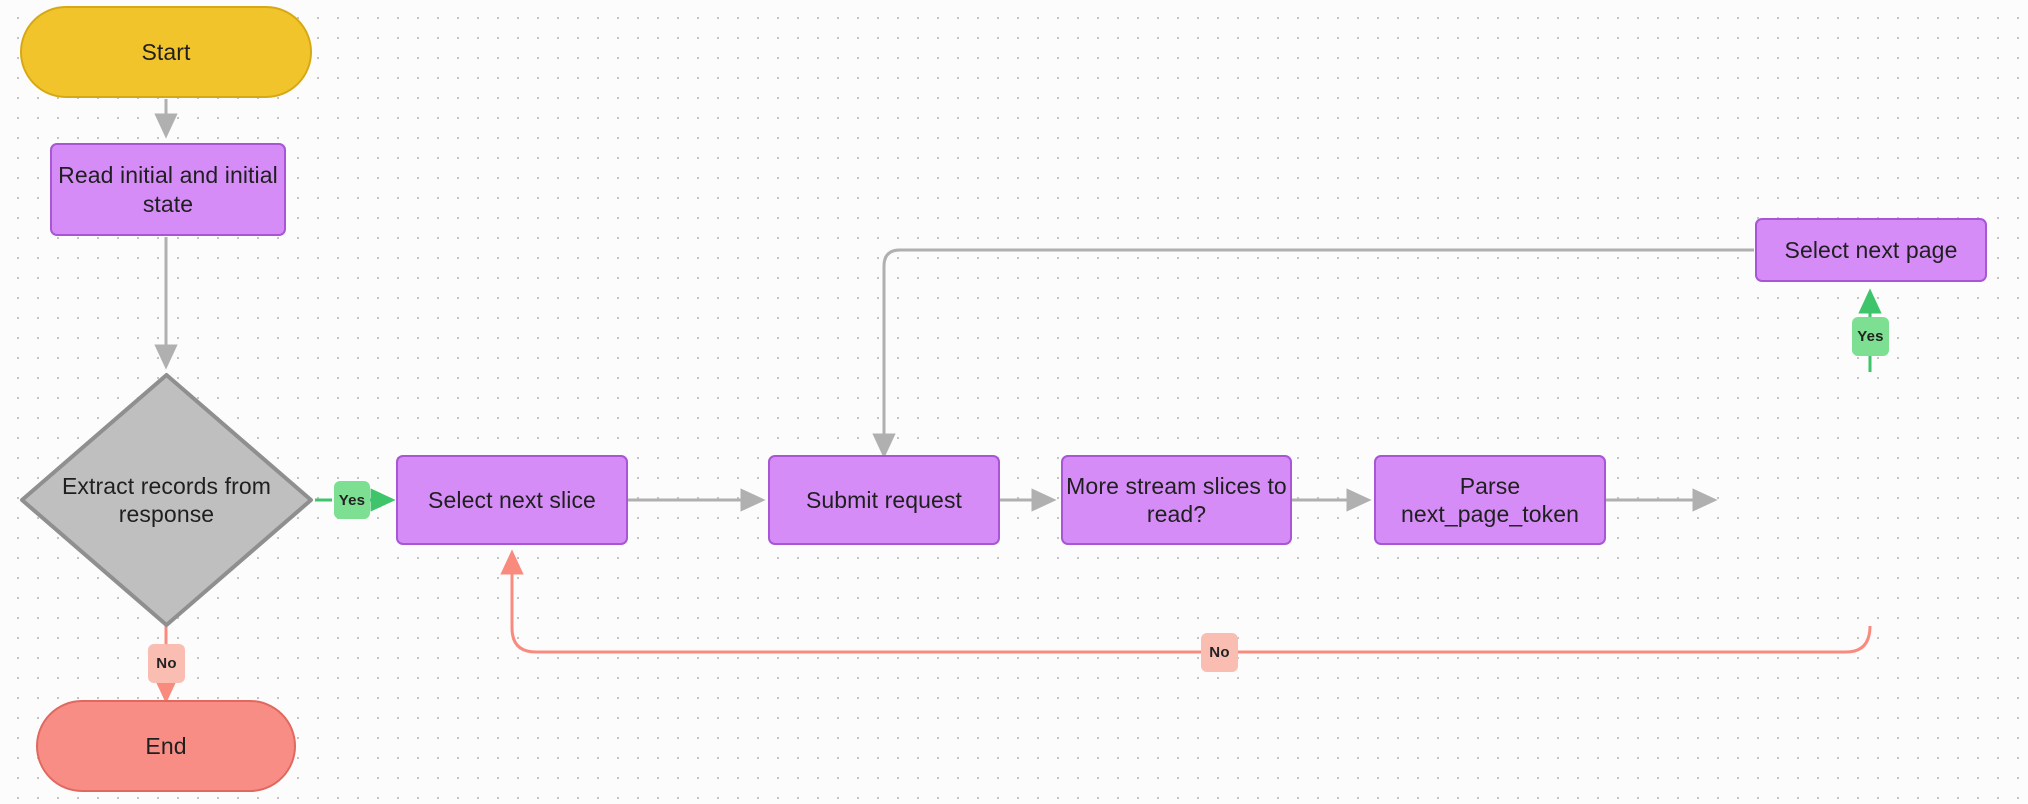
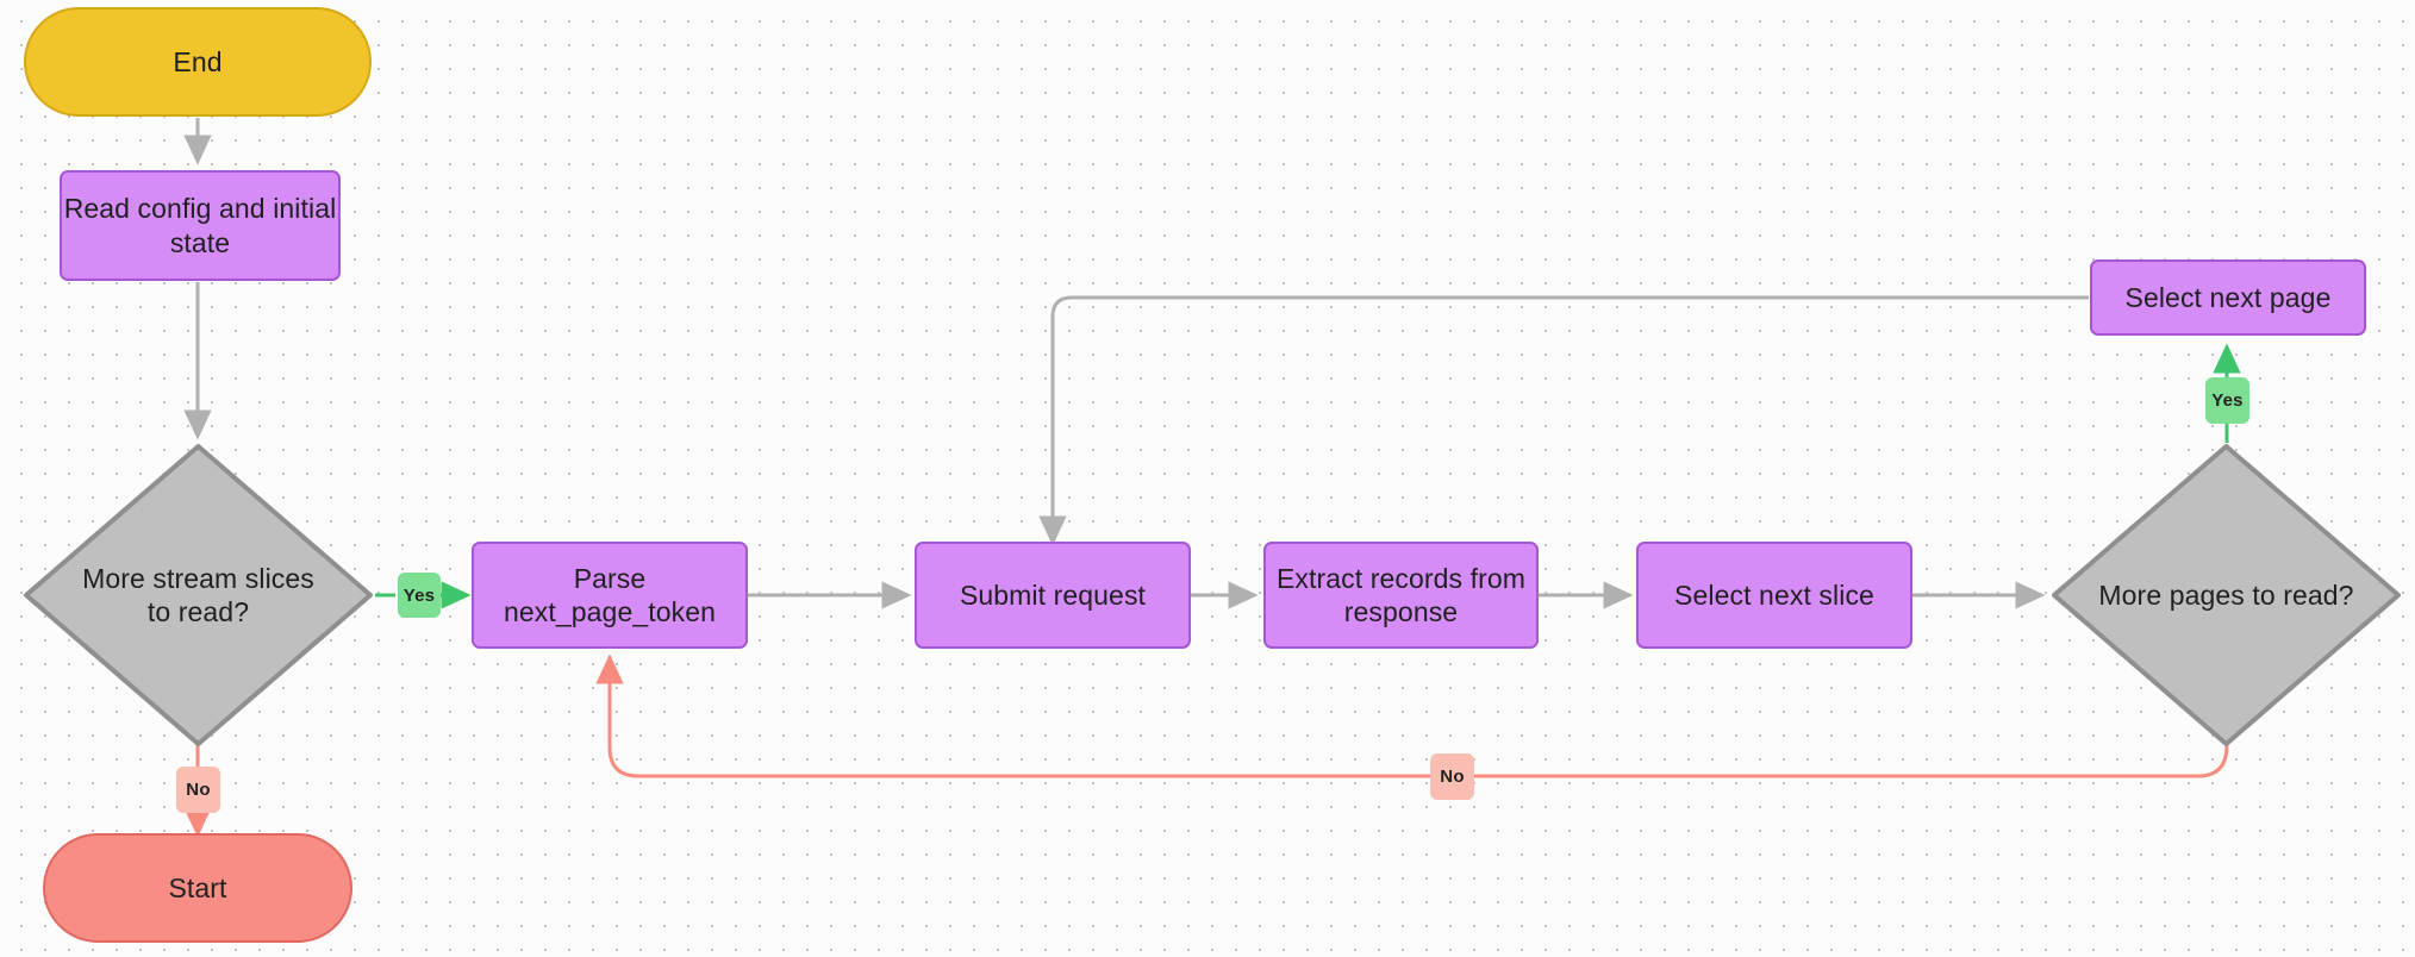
- Start
+ End
- Read initial and initial state
+ Read config and initial state
- Extract records from response
+ More stream slices to read?
- End
+ Start
- Select next slice
+ Parse next_page_token
  Submit request
- More stream slices to read?
+ Extract records from response
- Parse next_page_token
+ Select next slice
+ More pages to read?
  Select next page
  Yes
  No
  Yes
  No
